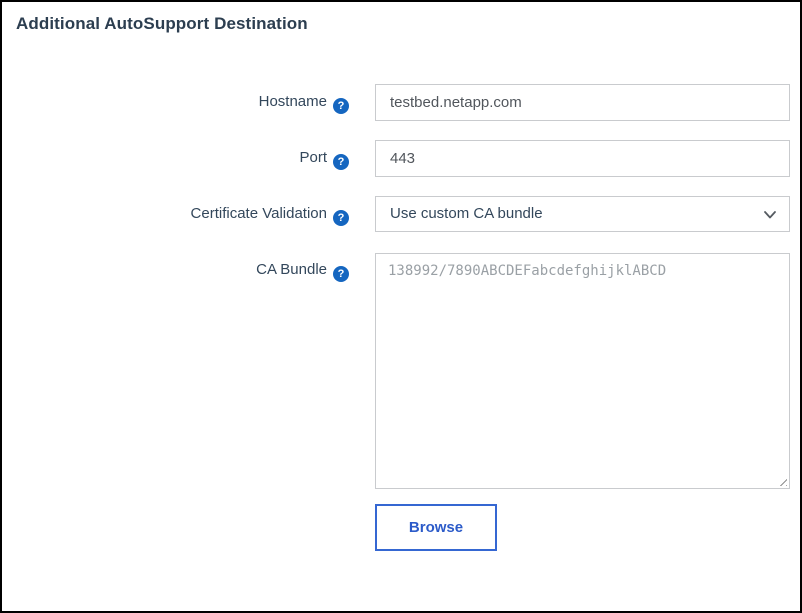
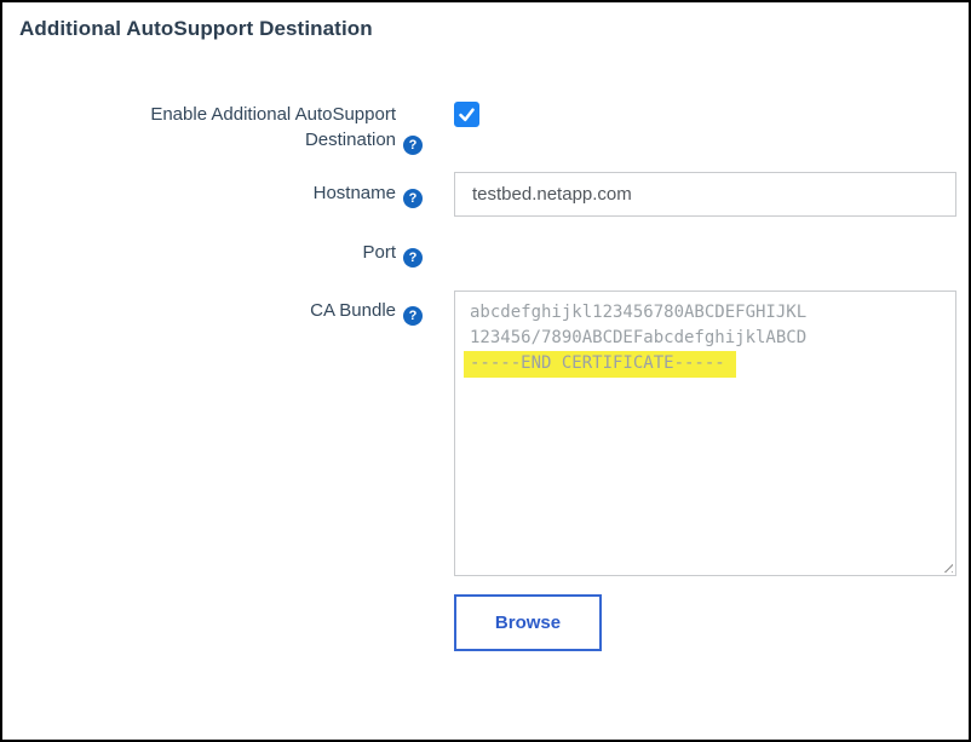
  Additional AutoSupport Destination
+ Enable Additional AutoSupport Destination ?
  Hostname ?
  testbed.netapp.com
  Port ?
- 443
- Certificate Validation ?
- Use custom CA bundle
  CA Bundle ?
+ abcdefghijkl123456780ABCDEFGHIJKL
- 138992/7890ABCDEFabcdefghijklABCD
+ 123456/7890ABCDEFabcdefghijklABCD
+ -----END CERTIFICATE-----
  Browse
